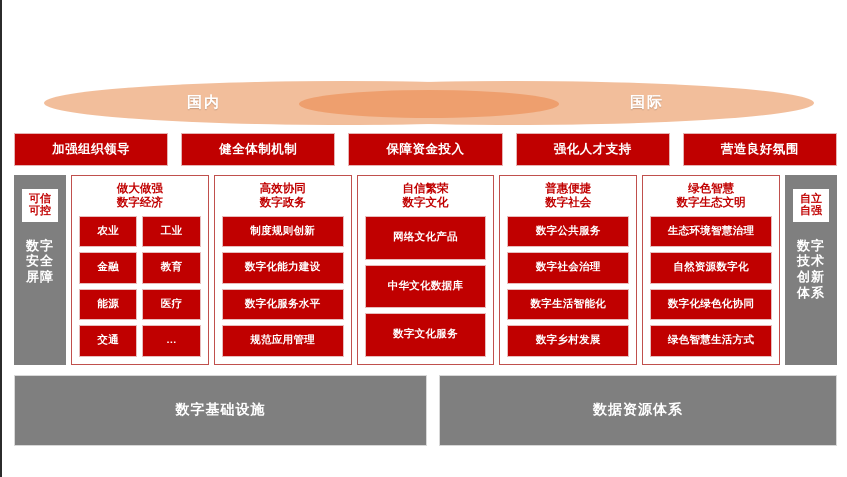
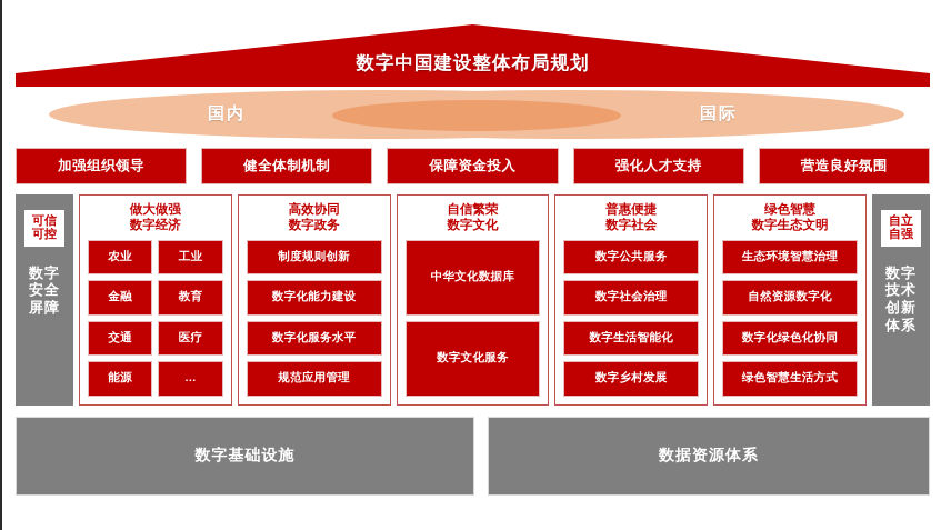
+ 数字中国建设整体布局规划
  国内
  国际
  加强组织领导
  健全体制机制
  保障资金投入
  强化人才支持
  营造良好氛围
  可信
  可控
  数字
  安全
  屏障
  做大做强
  数字经济
  农业
  工业
  金融
  教育
- 能源
+ 交通
  医疗
- 交通
+ 能源
  …
  高效协同
  数字政务
  制度规则创新
  数字化能力建设
  数字化服务水平
  规范应用管理
  自信繁荣
  数字文化
- 网络文化产品
  中华文化数据库
  数字文化服务
  普惠便捷
  数字社会
  数字公共服务
  数字社会治理
  数字生活智能化
  数字乡村发展
  绿色智慧
  数字生态文明
  生态环境智慧治理
  自然资源数字化
  数字化绿色化协同
  绿色智慧生活方式
  自立
  自强
  数字
  技术
  创新
  体系
  数字基础设施
  数据资源体系
